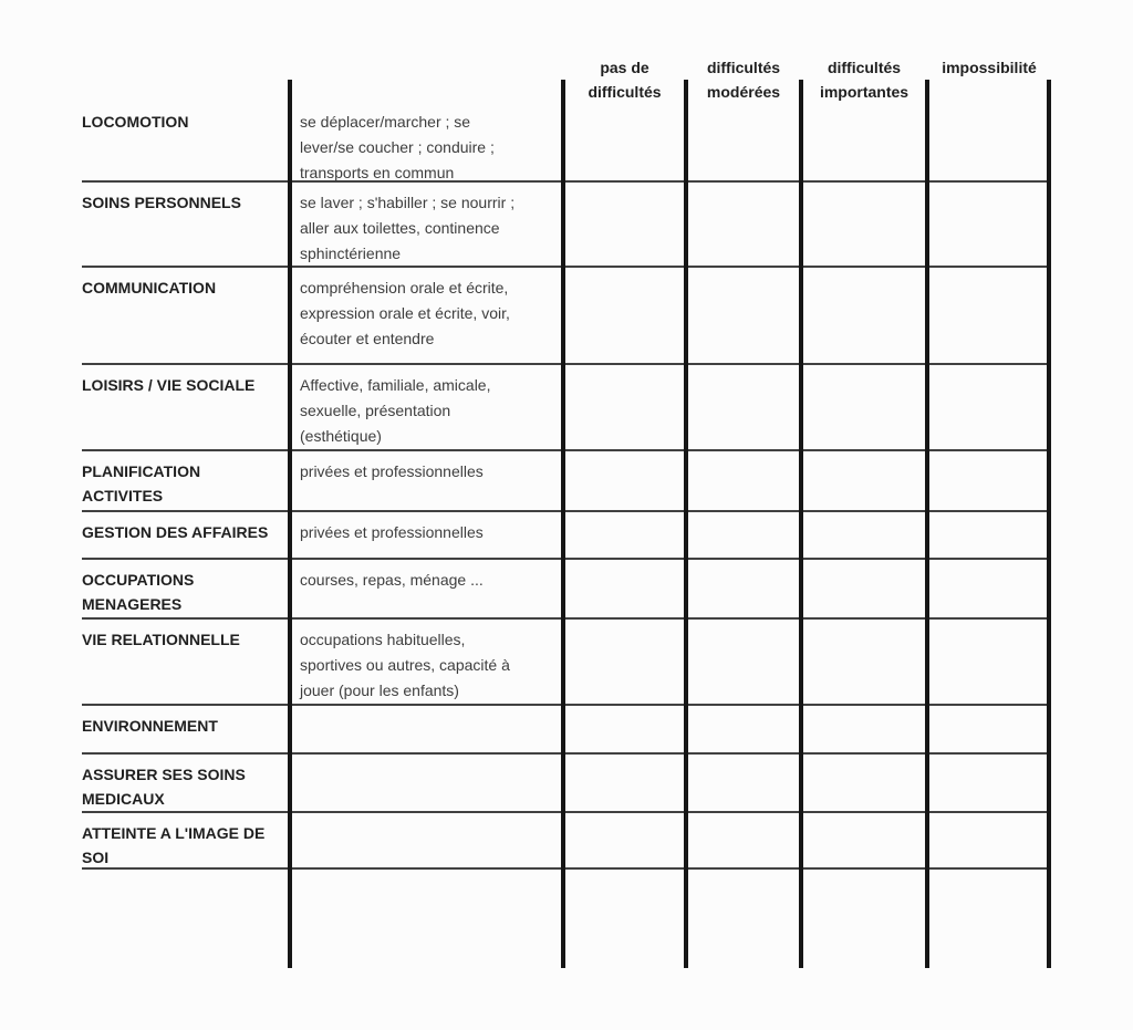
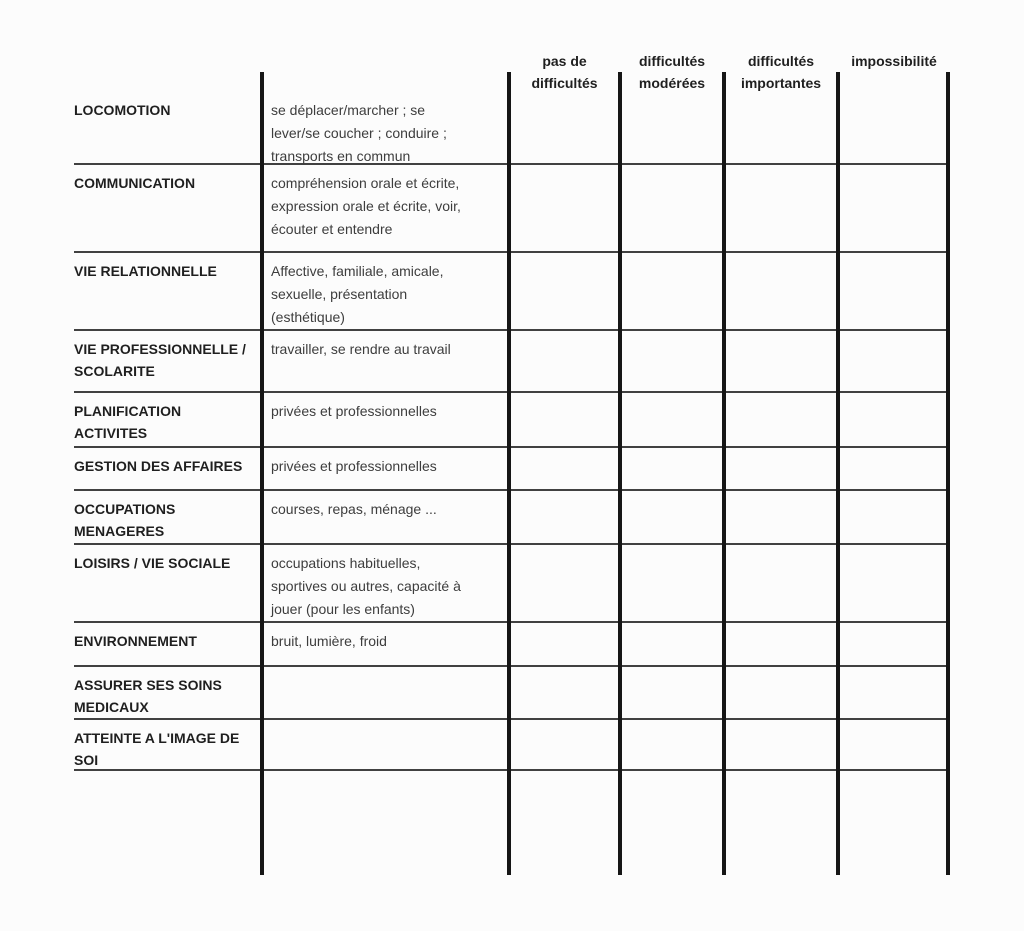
  pas de
  difficultés
  difficultés
  modérées
  difficultés
  importantes
  impossibilité
  LOCOMOTION
  se déplacer/marcher ; se
  lever/se coucher ; conduire ;
  transports en commun
- SOINS PERSONNELS
- se laver ; s'habiller ; se nourrir ;
- aller aux toilettes, continence
- sphinctérienne
  COMMUNICATION
  compréhension orale et écrite,
  expression orale et écrite, voir,
  écouter et entendre
- LOISIRS / VIE SOCIALE
+ VIE RELATIONNELLE
  Affective, familiale, amicale,
  sexuelle, présentation
  (esthétique)
+ VIE PROFESSIONNELLE /
+ SCOLARITE
+ travailler, se rendre au travail
  PLANIFICATION
  ACTIVITES
  privées et professionnelles
  GESTION DES AFFAIRES
  privées et professionnelles
  OCCUPATIONS
  MENAGERES
  courses, repas, ménage ...
- VIE RELATIONNELLE
+ LOISIRS / VIE SOCIALE
  occupations habituelles,
  sportives ou autres, capacité à
  jouer (pour les enfants)
  ENVIRONNEMENT
+ bruit, lumière, froid
  ASSURER SES SOINS
  MEDICAUX
  ATTEINTE A L'IMAGE DE
  SOI
